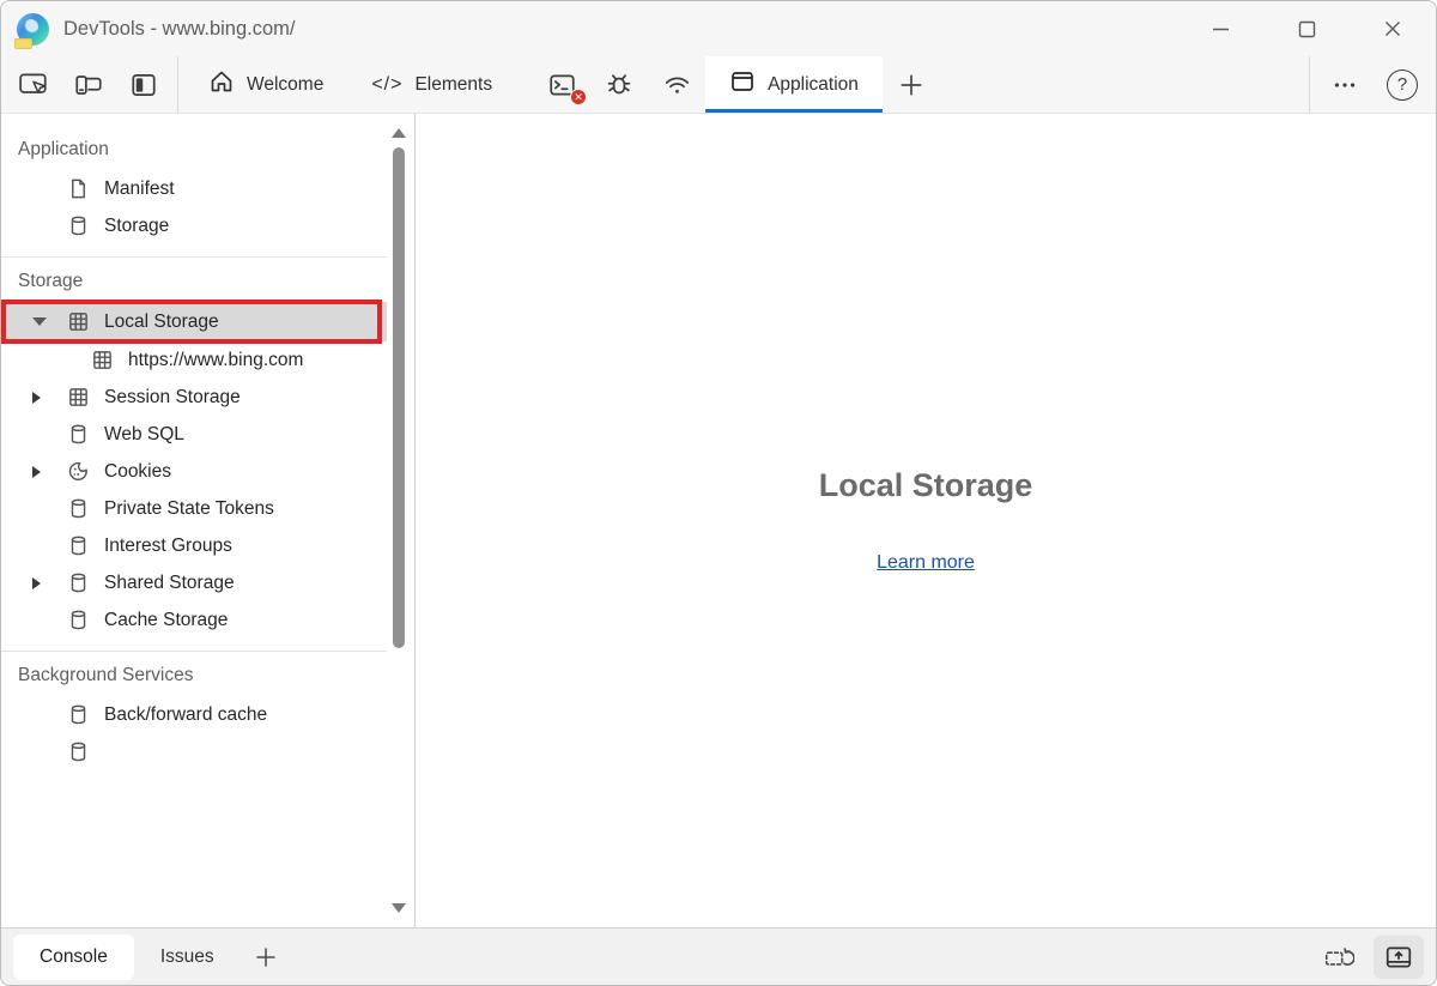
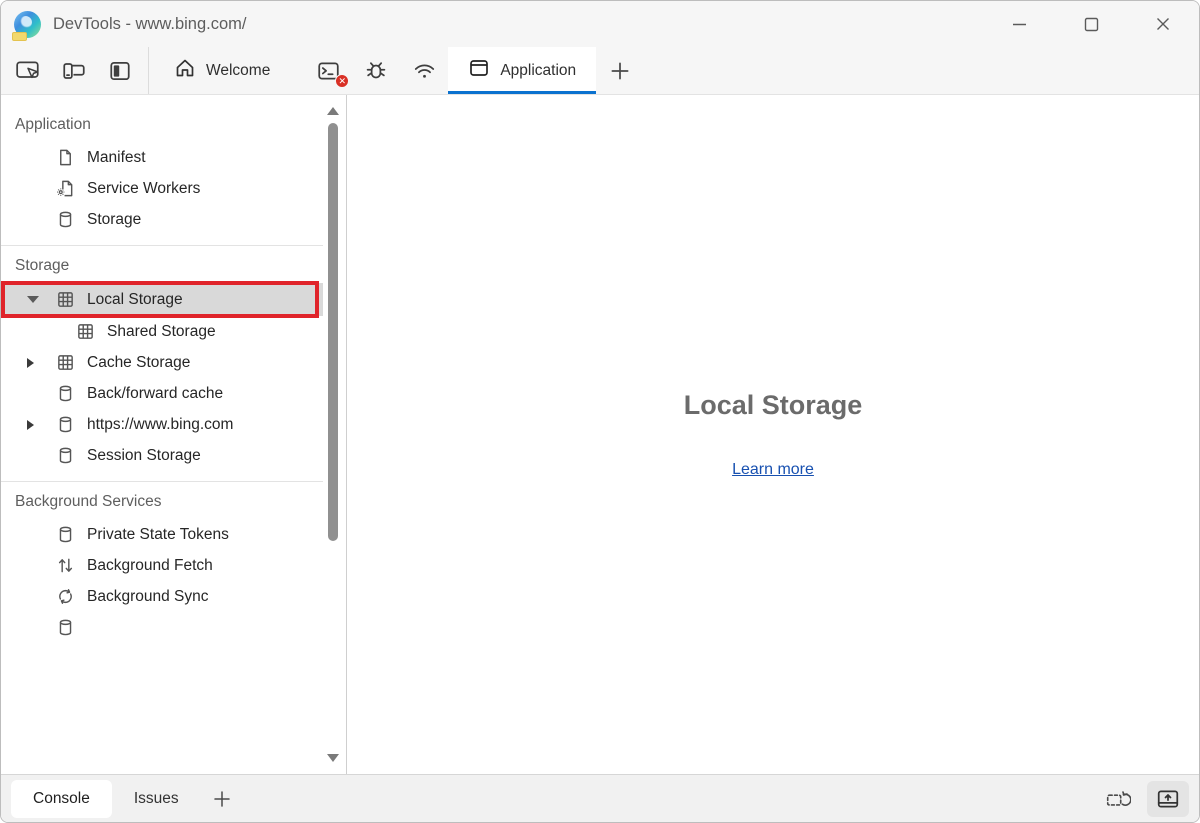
  DevTools - www.bing.com/
  Welcome
- </>
- Elements
  ✕
  Application
- ?
  Application
  Manifest
+ Service Workers
  Storage
  Storage
  Local Storage
- https://www.bing.com
+ Shared Storage
- Session Storage
+ Cache Storage
- Web SQL
- Cookies
- Private State Tokens
+ Back/forward cache
- Interest Groups
- Shared Storage
+ https://www.bing.com
- Cache Storage
+ Session Storage
  Background Services
- Back/forward cache
+ Private State Tokens
+ Background Fetch
+ Background Sync
  Local Storage
  Learn more
  Console
  Issues
